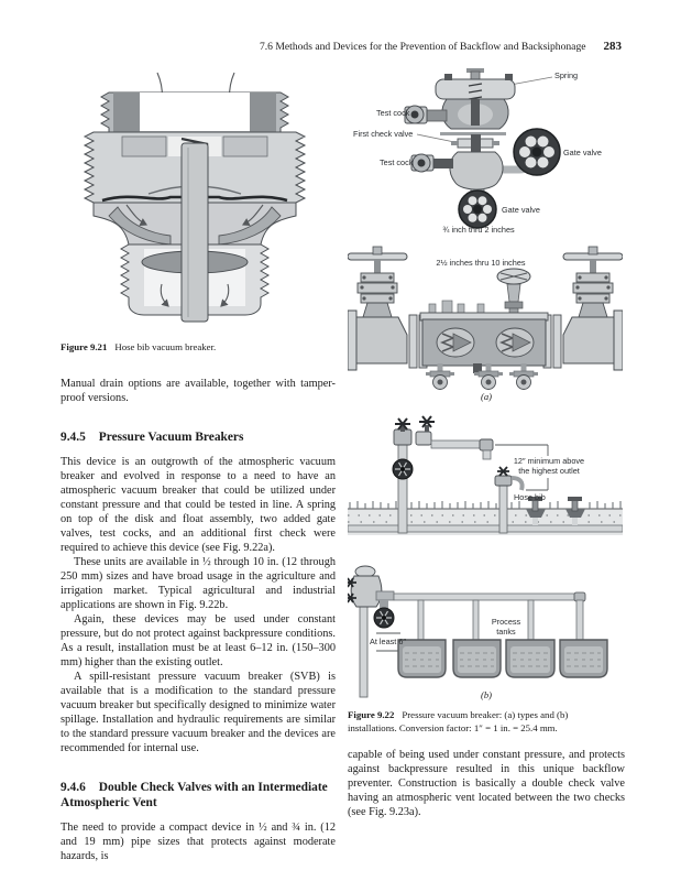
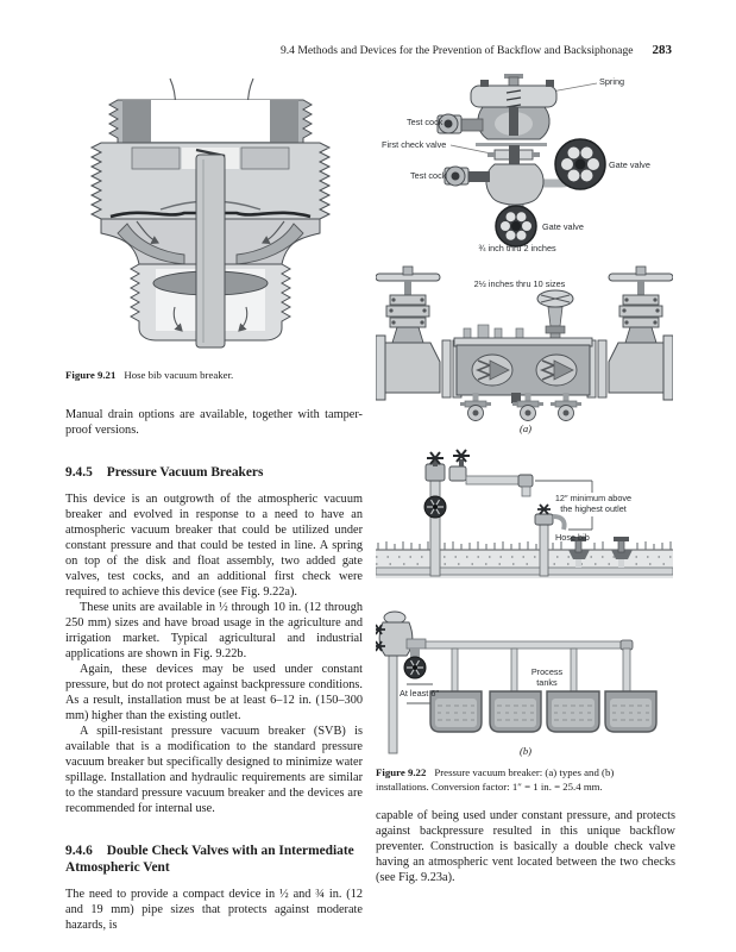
- 7.6 Methods and Devices for the Prevention of Backflow and Backsiphonage 283
+ 9.4 Methods and Devices for the Prevention of Backflow and Backsiphonage 283
  Figure 9.21 Hose bib vacuum breaker.
  Manual drain options are available, together with tamper-proof versions.
  9.4.5 Pressure Vacuum Breakers
  This device is an outgrowth of the atmospheric vacuum breaker and evolved in response to a need to have an atmospheric vacuum breaker that could be utilized under constant pressure and that could be tested in line. A spring on top of the disk and float assembly, two added gate valves, test cocks, and an additional first check were required to achieve this device (see Fig. 9.22a).
  These units are available in ½ through 10 in. (12 through 250 mm) sizes and have broad usage in the agriculture and irrigation market. Typical agricultural and industrial applications are shown in Fig. 9.22b.
  Again, these devices may be used under constant pressure, but do not protect against backpressure conditions. As a result, installation must be at least 6–12 in. (150–300 mm) higher than the existing outlet.
  A spill-resistant pressure vacuum breaker (SVB) is available that is a modification to the standard pressure vacuum breaker but specifically designed to minimize water spillage. Installation and hydraulic requirements are similar to the standard pressure vacuum breaker and the devices are recommended for internal use.
  9.4.6 Double Check Valves with an Intermediate Atmospheric Vent
  The need to provide a compact device in ½ and ¾ in. (12 and 19 mm) pipe sizes that protects against moderate hazards, is
  Spring
  Test cock
  First check valve
  Test cock
  Gate valve
  Gate valve
  ¾ inch thru 2 inches
- 2½ inches thru 10 inches
+ 2½ inches thru 10 sizes
  (a)
  12″ minimum above the highest outlet
  Hose bib
  At least 6″
  Process tanks
  (b)
  Figure 9.22 Pressure vacuum breaker: (a) types and (b) installations. Conversion factor: 1″ = 1 in. = 25.4 mm.
  capable of being used under constant pressure, and protects against backpressure resulted in this unique backflow preventer. Construction is basically a double check valve having an atmospheric vent located between the two checks (see Fig. 9.23a).
